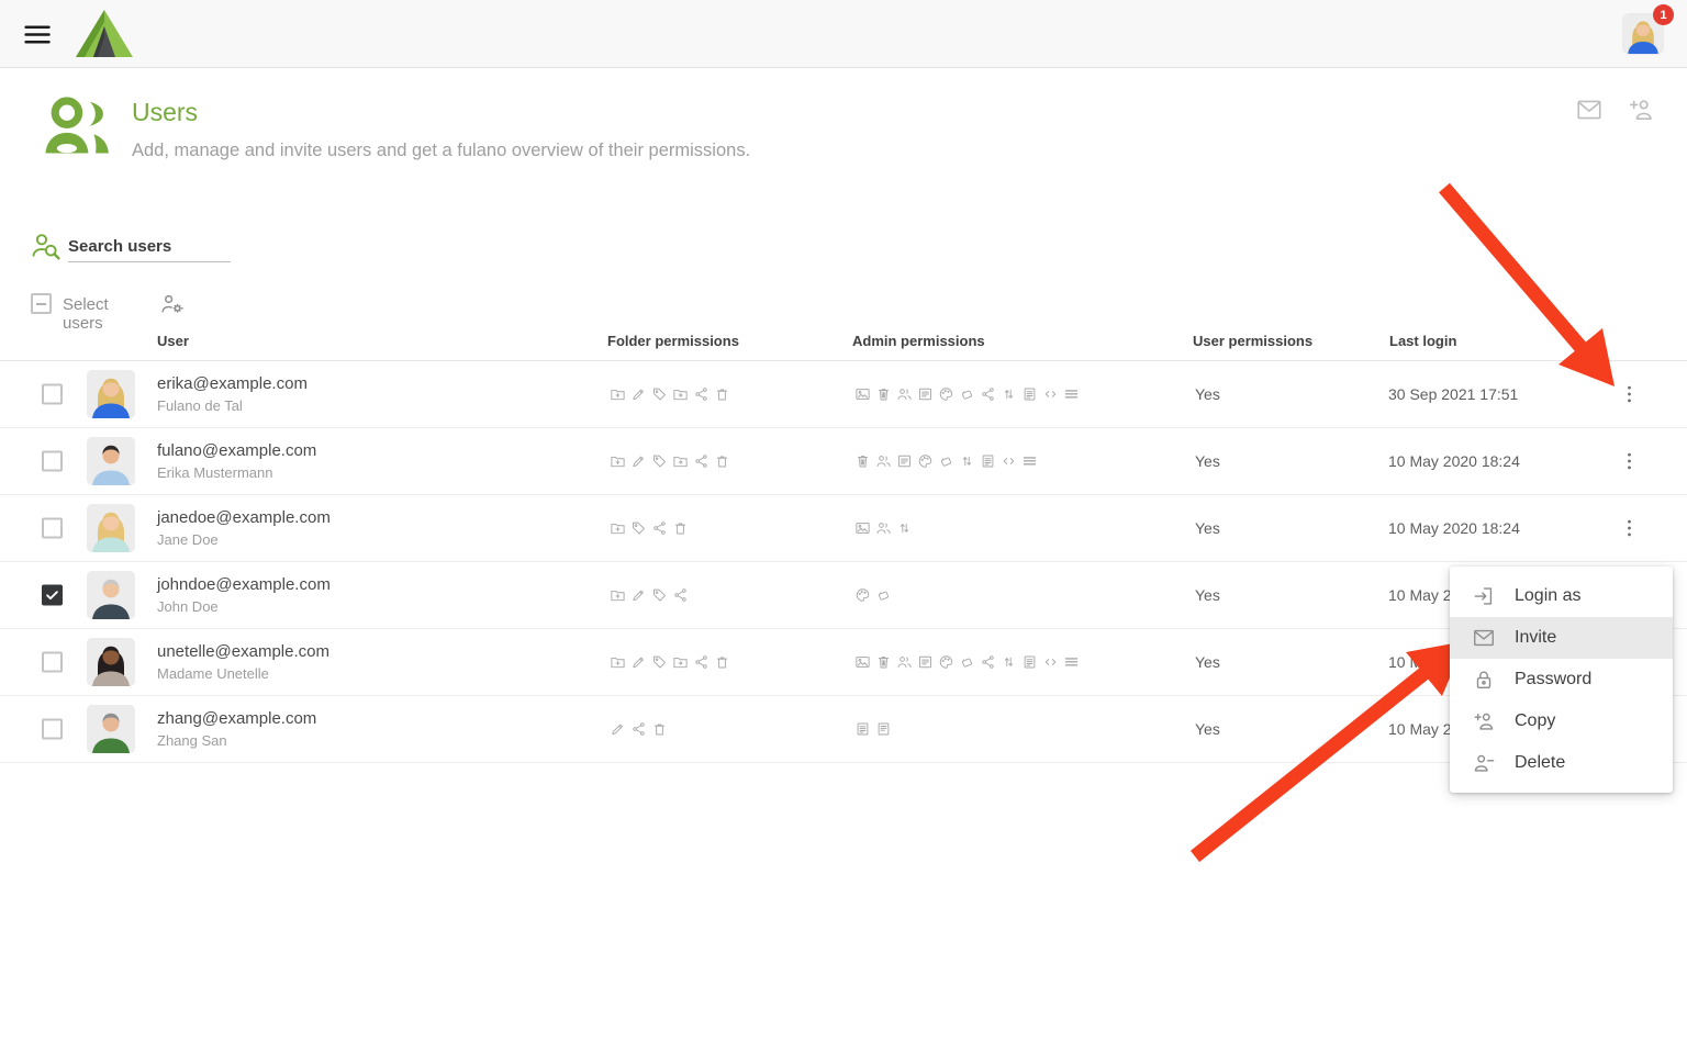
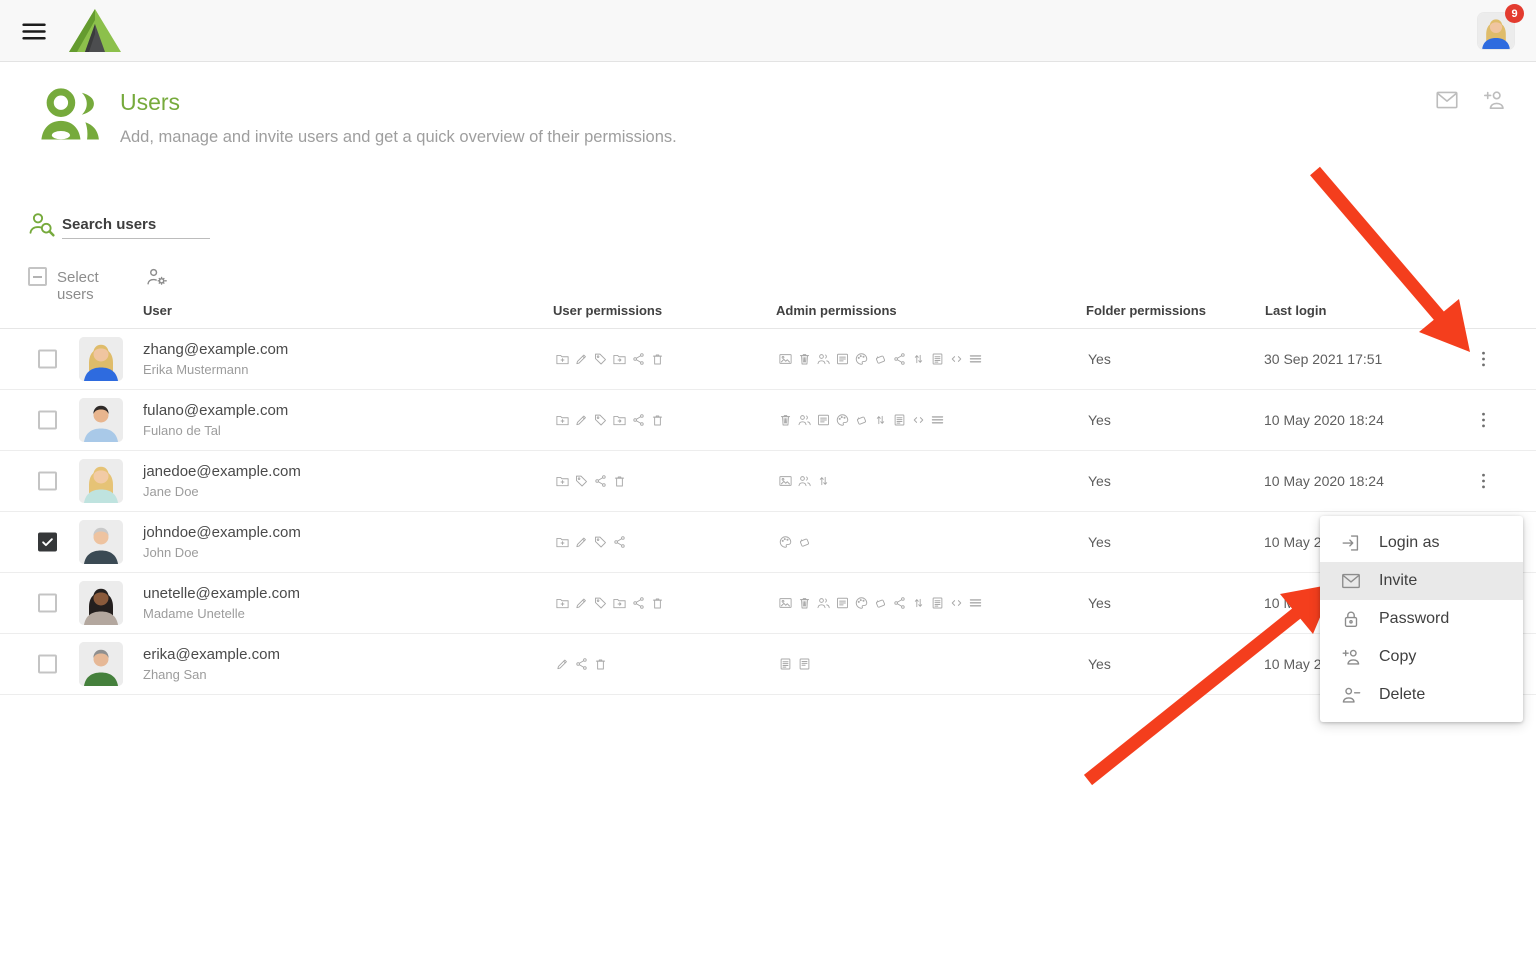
- 1
+ 9
  Users
- Add, manage and invite users and get a fulano overview of their permissions.
+ Add, manage and invite users and get a quick overview of their permissions.
  Search users
  Select users
  User
- Folder permissions
+ User permissions
  Admin permissions
- User permissions
+ Folder permissions
  Last login
- erika@example.com
+ zhang@example.com
- Fulano de Tal
+ Erika Mustermann
  Yes
  30 Sep 2021 17:51
  fulano@example.com
- Erika Mustermann
+ Fulano de Tal
  Yes
  10 May 2020 18:24
  janedoe@example.com
  Jane Doe
  Yes
  10 May 2020 18:24
  johndoe@example.com
  John Doe
  Yes
  unetelle@example.com
  Madame Unetelle
  Yes
- zhang@example.com
+ erika@example.com
  Zhang San
  Yes
  Login as
  Invite
  Password
  Copy
  Delete
